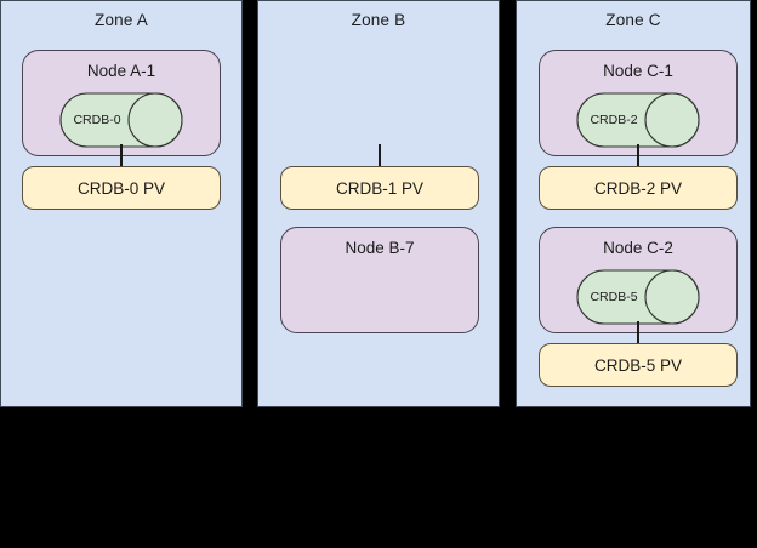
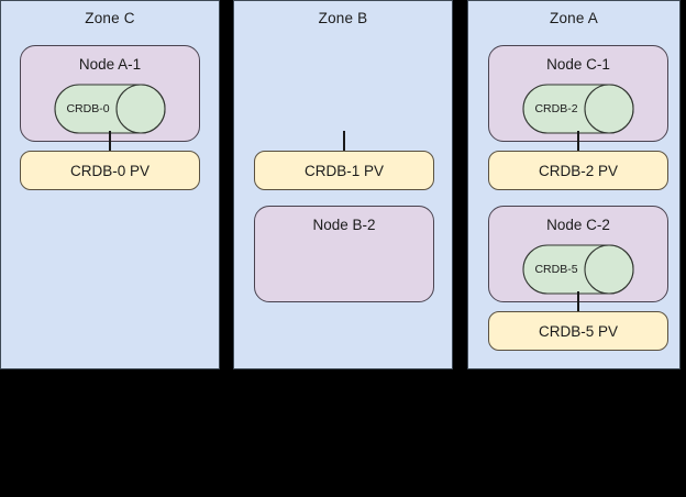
- Zone A
+ Zone C
  Node A-1
  CRDB-0
  CRDB-0 PV
  Zone B
  CRDB-1 PV
- Node B-7
+ Node B-2
- Zone C
+ Zone A
  Node C-1
  CRDB-2
  CRDB-2 PV
  Node C-2
  CRDB-5
  CRDB-5 PV
